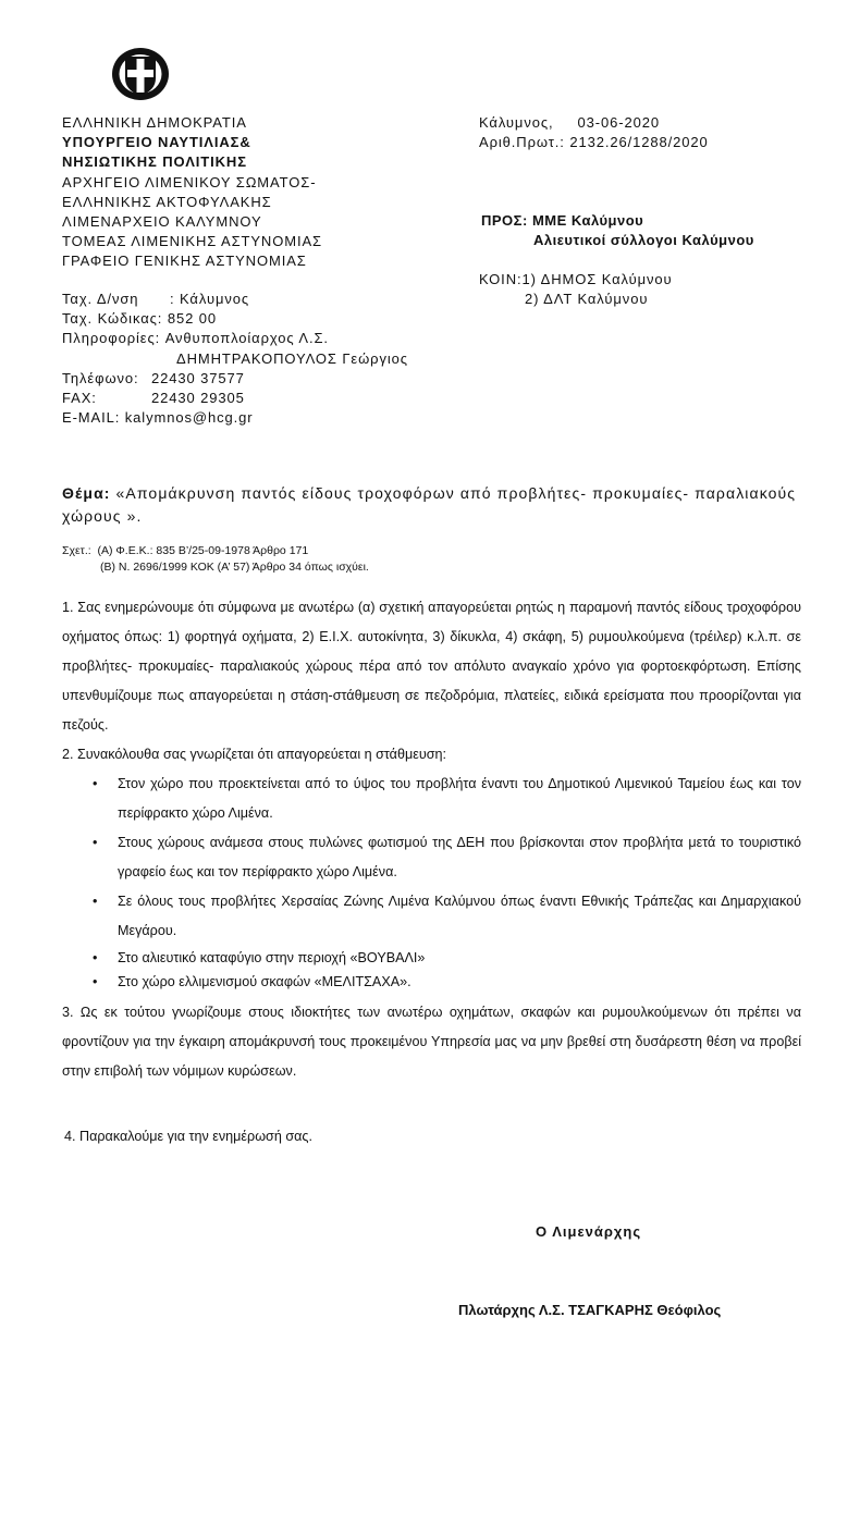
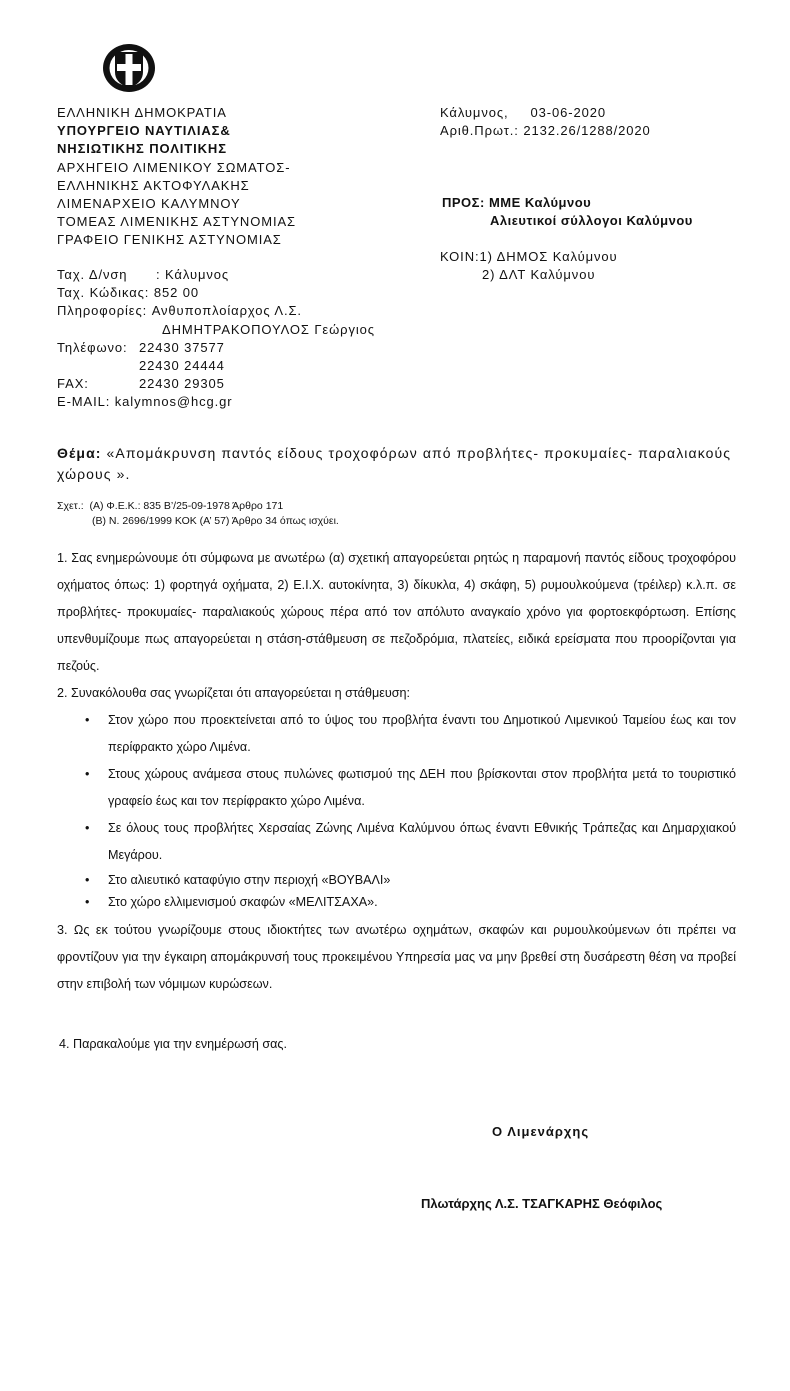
  ΕΛΛΗΝΙΚΗ ΔΗΜΟΚΡΑΤΙΑ
  ΥΠΟΥΡΓΕΙΟ ΝΑΥΤΙΛΙΑΣ&
  ΝΗΣΙΩΤΙΚΗΣ ΠΟΛΙΤΙΚΗΣ
  ΑΡΧΗΓΕΙΟ ΛΙΜΕΝΙΚΟΥ ΣΩΜΑΤΟΣ-
  ΕΛΛΗΝΙΚΗΣ ΑΚΤΟΦΥΛΑΚΗΣ
  ΛΙΜΕΝΑΡΧΕΙΟ ΚΑΛΥΜΝΟΥ
  ΤΟΜΕΑΣ ΛΙΜΕΝΙΚΗΣ ΑΣΤΥΝΟΜΙΑΣ
  ΓΡΑΦΕΙΟ ΓΕΝΙΚΗΣ ΑΣΤΥΝΟΜΙΑΣ
  Ταχ. Δ/νση
  : Κάλυμνος
  Ταχ. Κώδικας:
  852 00
  Πληροφορίες:
  Ανθυποπλοίαρχος Λ.Σ.
  ΔΗΜΗΤΡΑΚΟΠΟΥΛΟΣ Γεώργιος
  Τηλέφωνο:
  22430 37577
+ 22430 24444
  FAX:
  22430 29305
  E-MAIL:
  kalymnos@hcg.gr
  Κάλυμνος, 03-06-2020
  Αριθ.Πρωτ.: 2132.26/1288/2020
  ΠΡΟΣ: ΜΜΕ Καλύμνου
  Αλιευτικοί σύλλογοι Καλύμνου
  ΚΟΙΝ:1) ΔΗΜΟΣ Καλύμνου
  2) ΔΛΤ Καλύμνου
  Θέμα: «Απομάκρυνση παντός είδους τροχοφόρων από προβλήτες- προκυμαίες- παραλιακούς χώρους ».
  Σχετ.: (Α) Φ.Ε.Κ.: 835 Β’/25-09-1978 Άρθρο 171
  (Β) Ν. 2696/1999 ΚΟΚ (Α’ 57) Άρθρο 34 όπως ισχύει.
  1. Σας ενημερώνουμε ότι σύμφωνα με ανωτέρω (α) σχετική απαγορεύεται ρητώς η παραμονή παντός είδους τροχοφόρου οχήματος όπως: 1) φορτηγά οχήματα, 2) Ε.Ι.Χ. αυτοκίνητα, 3) δίκυκλα, 4) σκάφη, 5) ρυμουλκούμενα (τρέιλερ) κ.λ.π. σε προβλήτες- προκυμαίες- παραλιακούς χώρους πέρα από τον απόλυτο αναγκαίο χρόνο για φορτοεκφόρτωση. Επίσης υπενθυμίζουμε πως απαγορεύεται η στάση-στάθμευση σε πεζοδρόμια, πλατείες, ειδικά ερείσματα που προορίζονται για πεζούς.
  2. Συνακόλουθα σας γνωρίζεται ότι απαγορεύεται η στάθμευση:
  •
  Στον χώρο που προεκτείνεται από το ύψος του προβλήτα έναντι του Δημοτικού Λιμενικού Ταμείου έως και τον περίφρακτο χώρο Λιμένα.
  •
  Στους χώρους ανάμεσα στους πυλώνες φωτισμού της ΔΕΗ που βρίσκονται στον προβλήτα μετά το τουριστικό γραφείο έως και τον περίφρακτο χώρο Λιμένα.
  •
  Σε όλους τους προβλήτες Χερσαίας Ζώνης Λιμένα Καλύμνου όπως έναντι Εθνικής Τράπεζας και Δημαρχιακού Μεγάρου.
  •
  Στο αλιευτικό καταφύγιο στην περιοχή «ΒΟΥΒΑΛΙ»
  •
  Στο χώρο ελλιμενισμού σκαφών «ΜΕΛΙΤΣΑΧΑ».
  3. Ως εκ τούτου γνωρίζουμε στους ιδιοκτήτες των ανωτέρω οχημάτων, σκαφών και ρυμουλκούμενων ότι πρέπει να φροντίζουν για την έγκαιρη απομάκρυνσή τους προκειμένου Υπηρεσία μας να μην βρεθεί στη δυσάρεστη θέση να προβεί στην επιβολή των νόμιμων κυρώσεων.
  4. Παρακαλούμε για την ενημέρωσή σας.
  Ο Λιμενάρχης
  Πλωτάρχης Λ.Σ. ΤΣΑΓΚΑΡΗΣ Θεόφιλος
